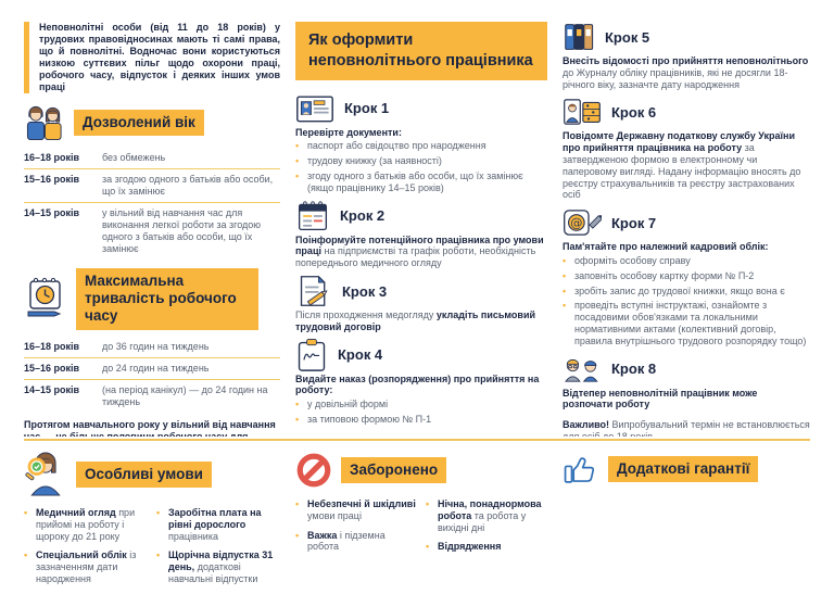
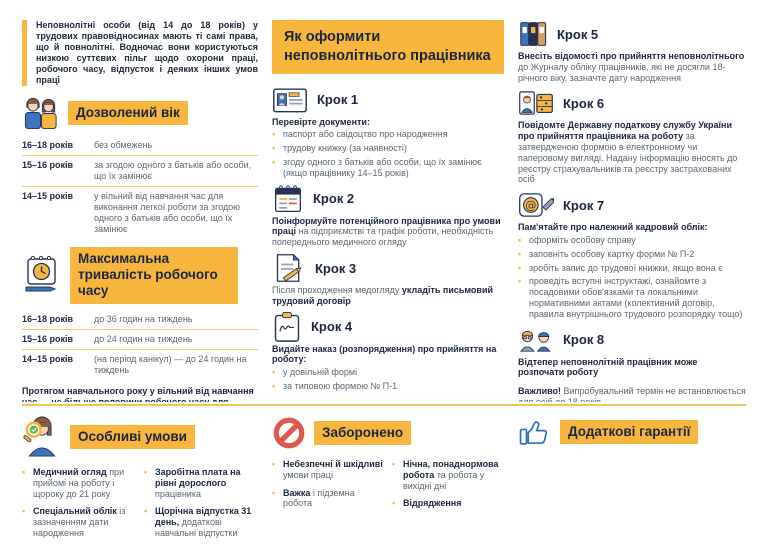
- Неповнолітні особи (від 11 до 18 років) у трудових правовідносинах мають ті самі права, що й повнолітні. Водночас вони користуються низкою суттєвих пільг щодо охорони праці, робочого часу, відпусток і деяких інших умов праці
+ Неповнолітні особи (від 14 до 18 років) у трудових правовідносинах мають ті самі права, що й повнолітні. Водночас вони користуються низкою суттєвих пільг щодо охорони праці, робочого часу, відпусток і деяких інших умов праці
  Дозволений вік
  16–18 років
  без обмежень
  15–16 років
  за згодою одного з батьків або особи, що їх замінює
  14–15 років
  у вільний від навчання час для виконання легкої роботи за згодою одного з батьків або особи, що їх замінює
  Максимальна тривалість робочого часу
  16–18 років
  до 36 годин на тиждень
  15–16 років
  до 24 годин на тиждень
  14–15 років
  (на період канікул) — до 24 годин на тиждень
  Протягом навчального року у вільний від навчання час — не більше половини робочого часу для
  Як оформити неповнолітнього працівника
  Крок 1
  Перевірте документи:
  паспорт або свідоцтво про народження
  трудову книжку (за наявності)
  згоду одного з батьків або особи, що їх замінює (якщо працівнику 14–15 років)
  Крок 2
  Поінформуйте потенційного працівника про умови праці на підприємстві та графік роботи, необхідність попереднього медичного огляду
  Крок 3
  Після проходження медогляду укладіть письмовий трудовий договір
  Крок 4
  Видайте наказ (розпорядження) про прийняття на роботу:
  у довільній формі
  за типовою формою № П-1
  Крок 5
  Внесіть відомості про прийняття неповнолітнього до Журналу обліку працівників, які не досягли 18-річного віку, зазначте дату народження
  Крок 6
  Повідомте Державну податкову службу України про прийняття працівника на роботу за затвердженою формою в електронному чи паперовому вигляді. Надану інформацію вносять до реєстру страхувальників та реєстру застрахованих осіб
  @
  Крок 7
  Пам'ятайте про належний кадровий облік:
  оформіть особову справу
  заповніть особову картку форми № П-2
  зробіть запис до трудової книжки, якщо вона є
  проведіть вступні інструктажі, ознайомте з посадовими обов'язками та локальними нормативними актами (колективний договір, правила внутрішнього трудового розпорядку тощо)
  Крок 8
  Відтепер неповнолітній працівник може розпочати роботу
  Важливо! Випробувальний термін не встановлюється
  Особливі умови
  Медичний огляд при прийомі на роботу і щороку до 21 року
  Спеціальний облік із зазначенням дати народження
  Заробітна плата на рівні дорослого працівника
  Щорічна відпустка 31 день, додаткові навчальні відпустки
  Заборонено
  Небезпечні й шкідливі умови праці
  Важка і підземна робота
  Нічна, понаднормова робота та робота у вихідні дні
  Відрядження
  Додаткові гарантії
